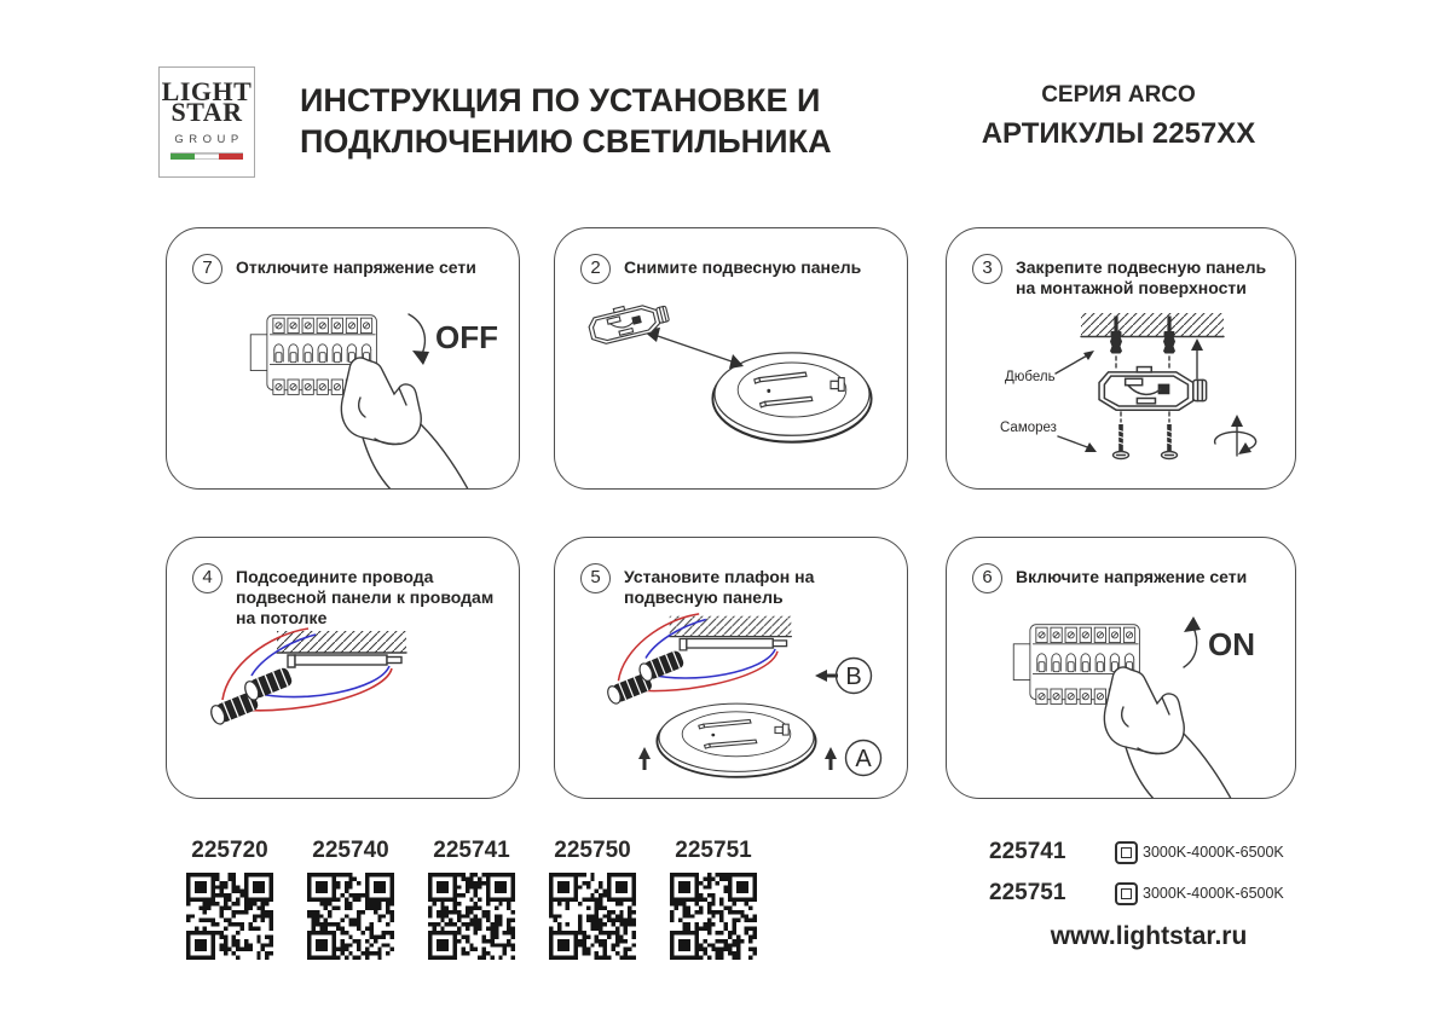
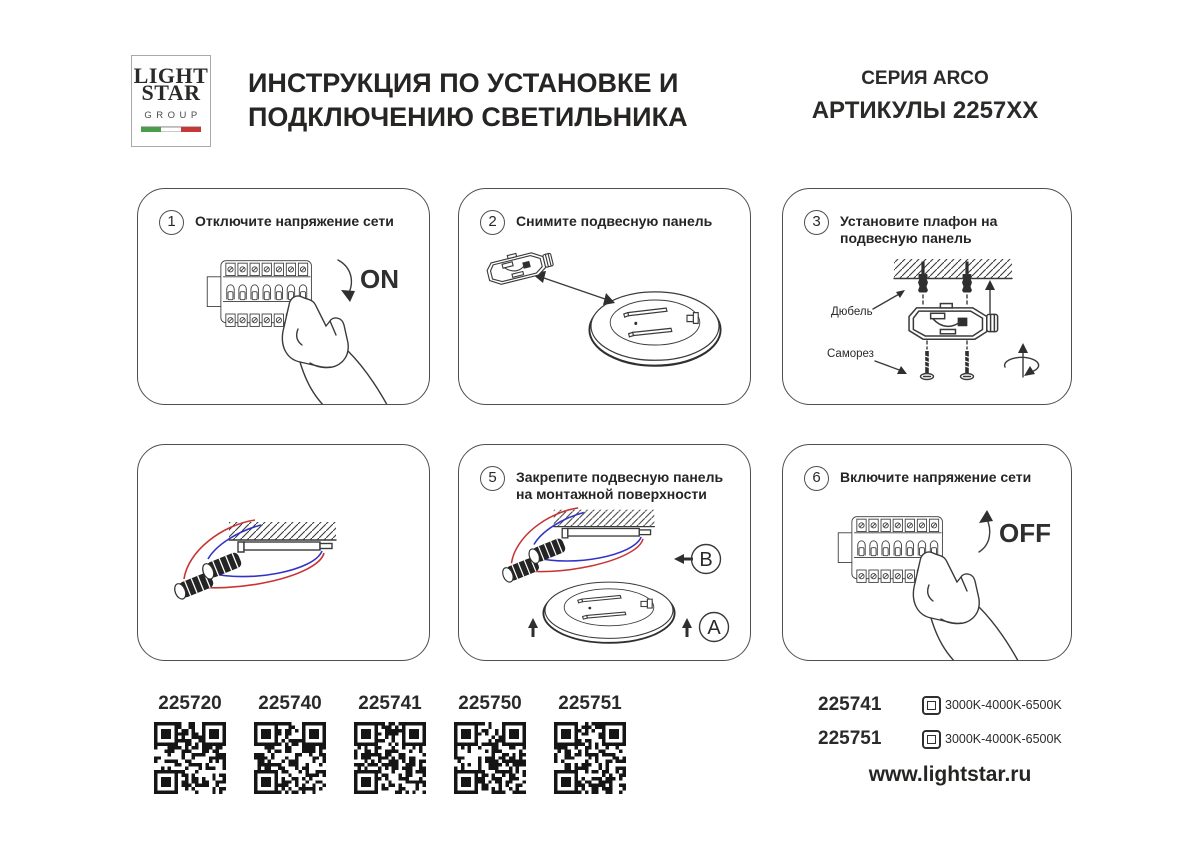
  LIGHT
  STAR
  GROUP
  ИНСТРУКЦИЯ ПО УСТАНОВКЕ И
  ПОДКЛЮЧЕНИЮ СВЕТИЛЬНИКА
  СЕРИЯ ARCO
  АРТИКУЛЫ 2257XX
- 7
+ 1
  Отключите напряжение сети
- OFF
+ ON
  2
  Снимите подвесную панель
  3
- Закрепите подвесную панель на монтажной поверхности
+ Установите плафон на подвесную панель
  Дюбель
  Саморез
- 4
- Подсоедините провода подвесной панели к проводам на потолке
  5
- Установите плафон на подвесную панель
+ Закрепите подвесную панель на монтажной поверхности
  B
  A
  6
  Включите напряжение сети
- ON
+ OFF
  225720
  225740
  225741
  225750
  225751
  225741
  3000K-4000K-6500K
  225751
  3000K-4000K-6500K
  www.lightstar.ru
